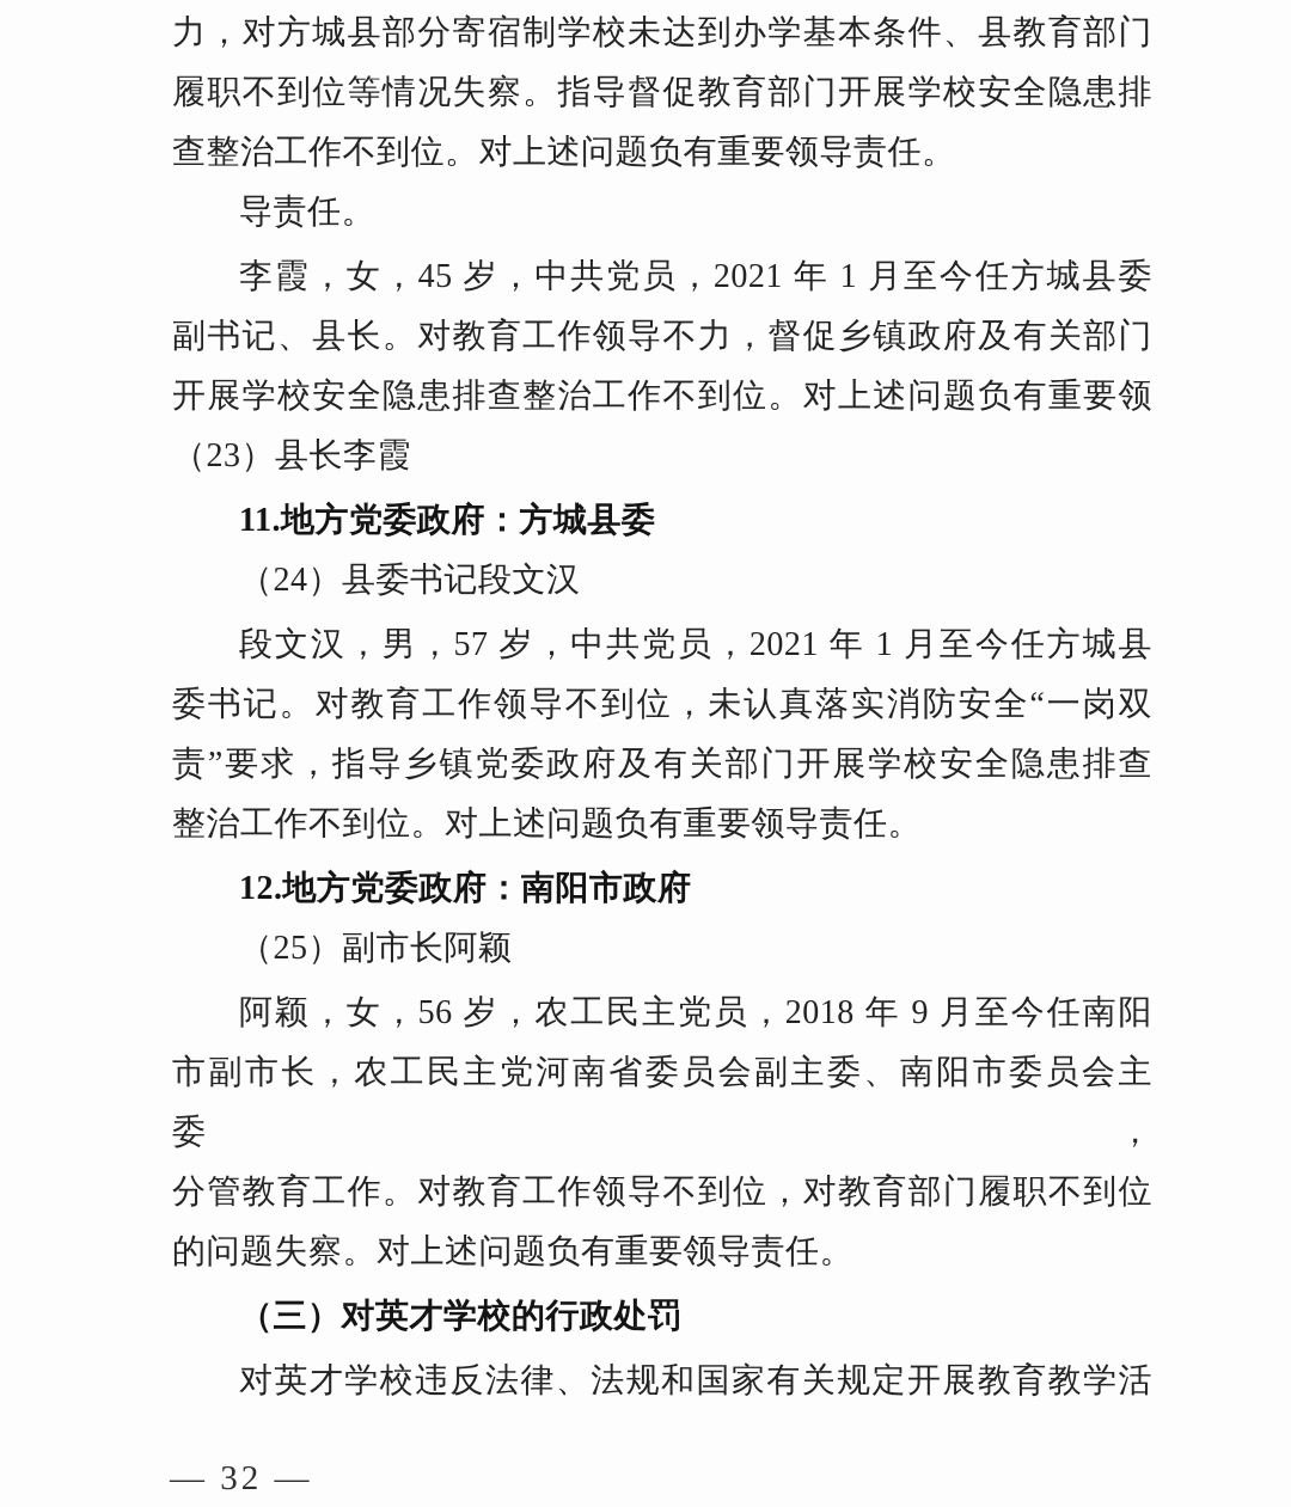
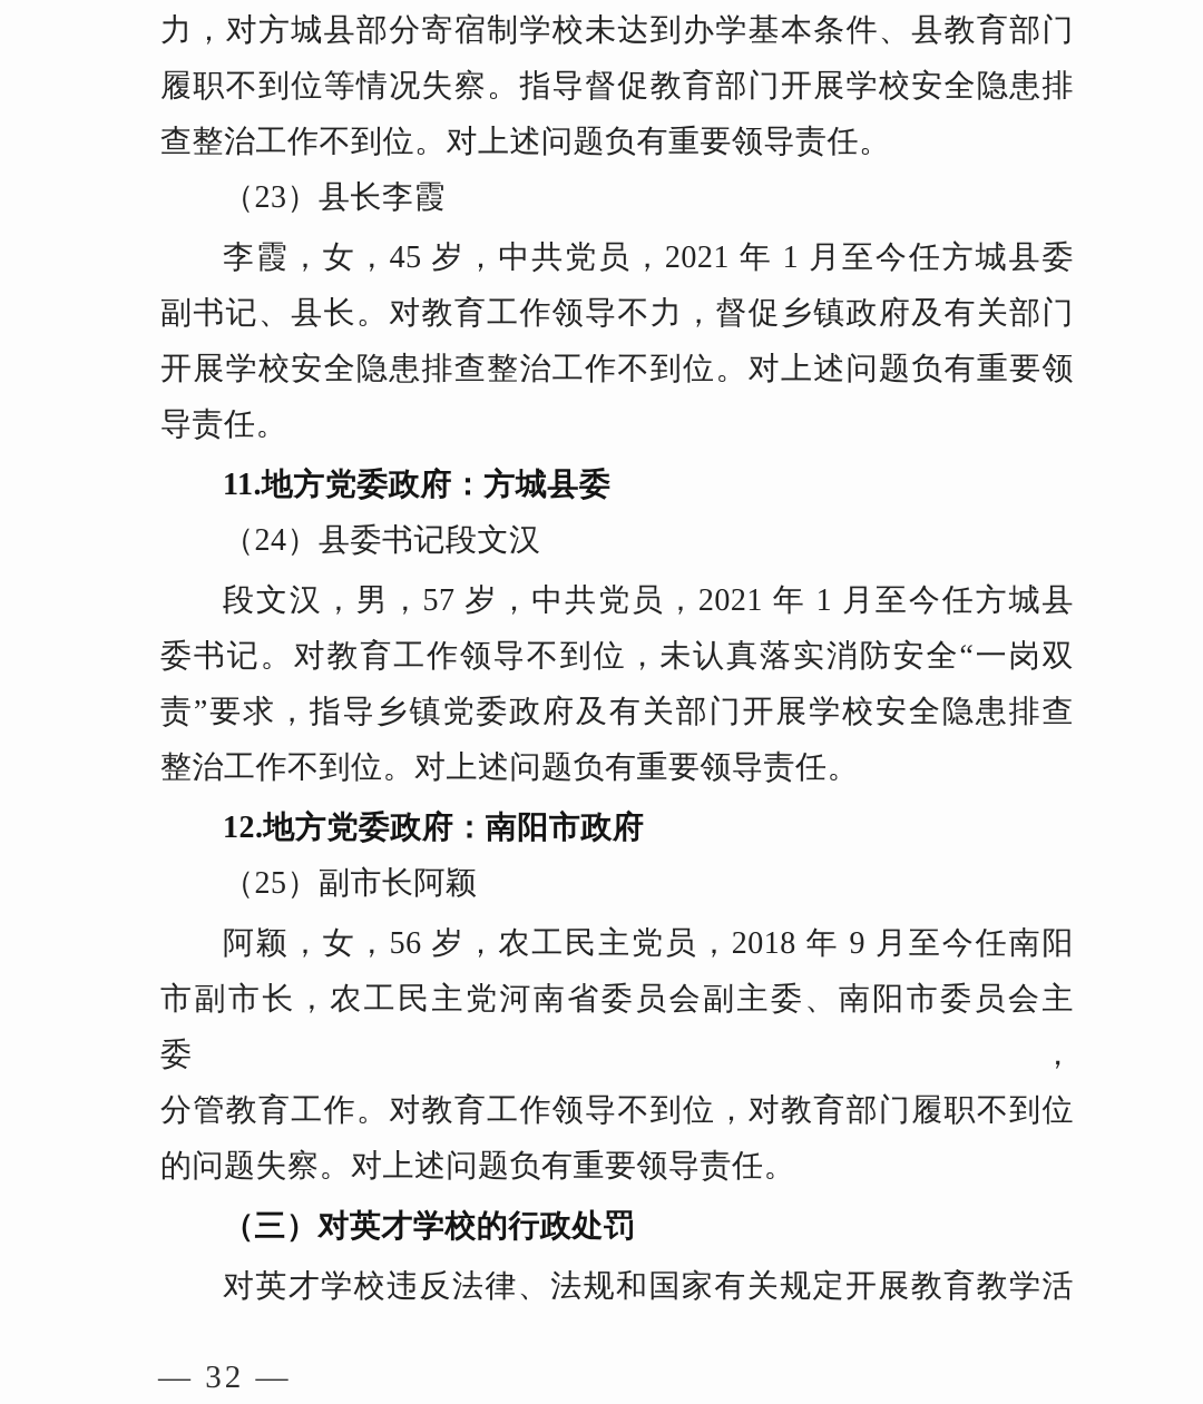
  力，对方城县部分寄宿制学校未达到办学基本条件、县教育部门
  履职不到位等情况失察。指导督促教育部门开展学校安全隐患排
  查整治工作不到位。对上述问题负有重要领导责任。
- 导责任。
+ （23）县长李霞
  李霞，女，45 岁，中共党员，2021 年 1 月至今任方城县委
  副书记、县长。对教育工作领导不力，督促乡镇政府及有关部门
  开展学校安全隐患排查整治工作不到位。对上述问题负有重要领
- （23）县长李霞
+ 导责任。
  11.地方党委政府：方城县委
  （24）县委书记段文汉
  段文汉，男，57 岁，中共党员，2021 年 1 月至今任方城县
  委书记。对教育工作领导不到位，未认真落实消防安全“一岗双
  责”要求，指导乡镇党委政府及有关部门开展学校安全隐患排查
  整治工作不到位。对上述问题负有重要领导责任。
  12.地方党委政府：南阳市政府
  （25）副市长阿颖
  阿颖，女，56 岁，农工民主党员，2018 年 9 月至今任南阳
  市副市长，农工民主党河南省委员会副主委、南阳市委员会主委，
  分管教育工作。对教育工作领导不到位，对教育部门履职不到位
  的问题失察。对上述问题负有重要领导责任。
  （三）对英才学校的行政处罚
  对英才学校违反法律、法规和国家有关规定开展教育教学活
  — 32 —
